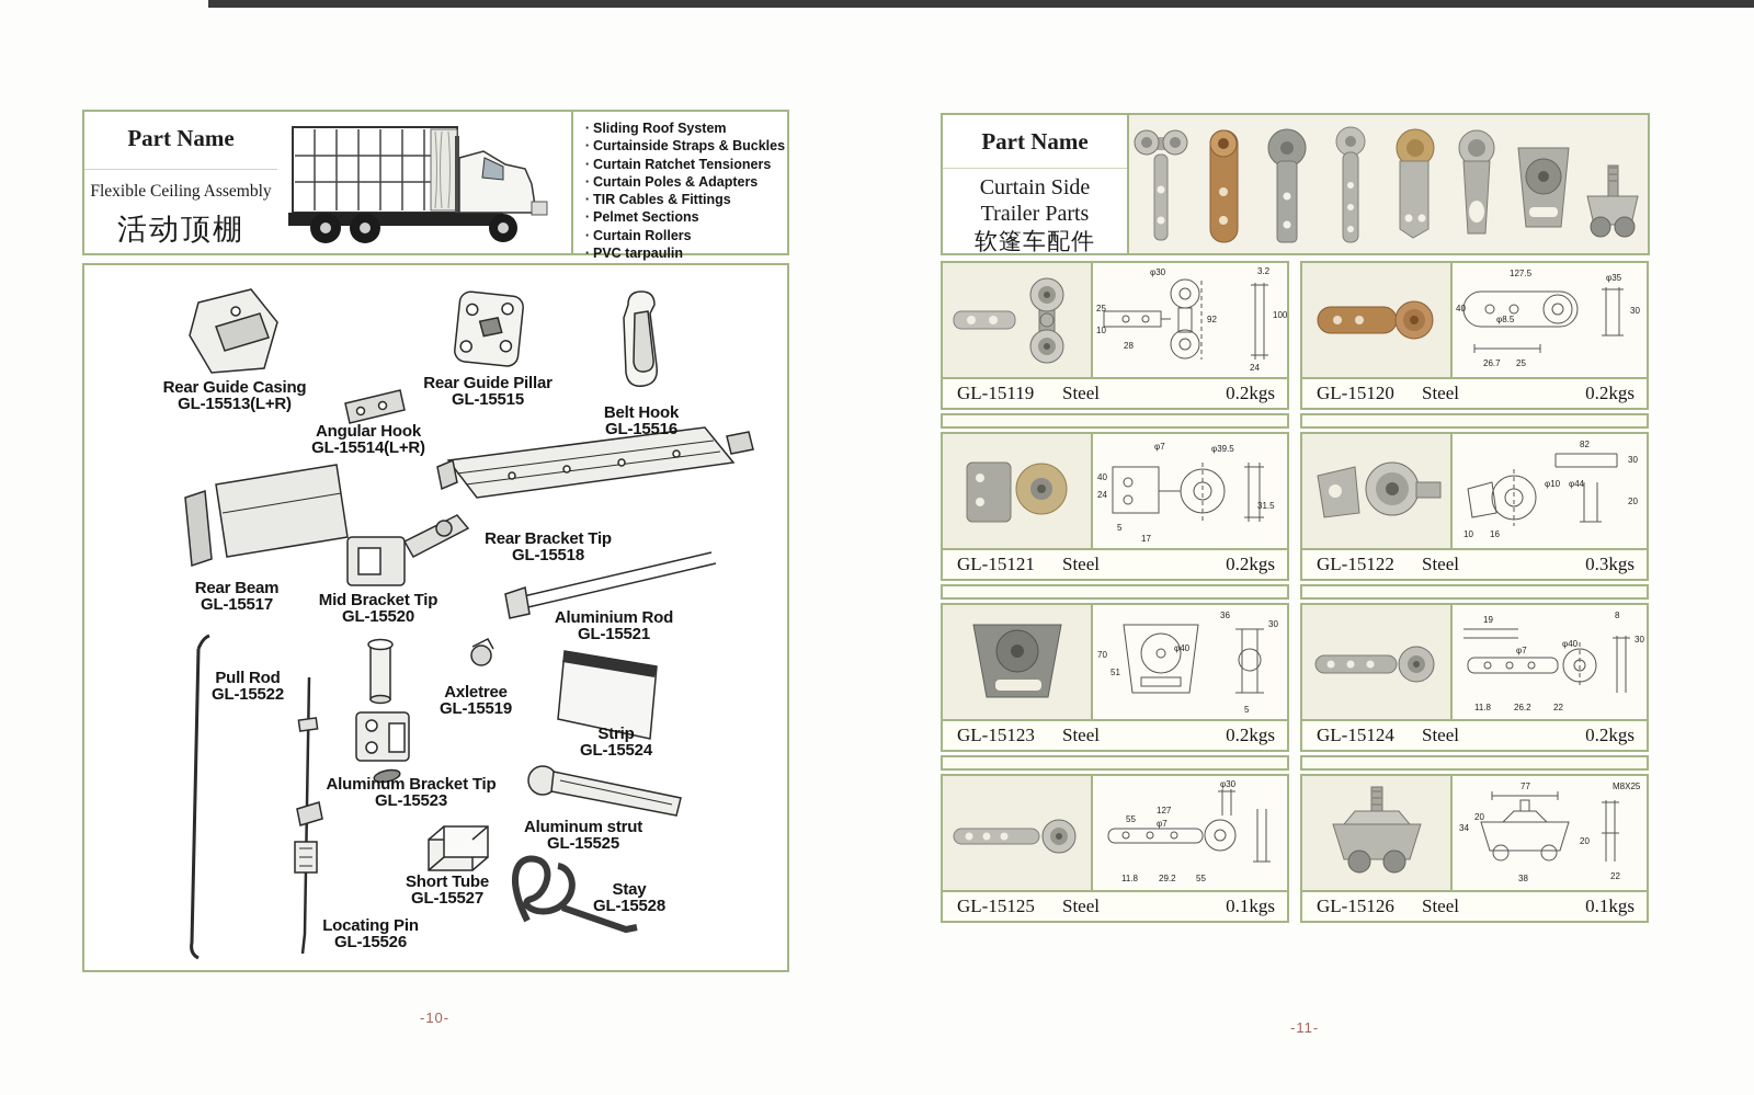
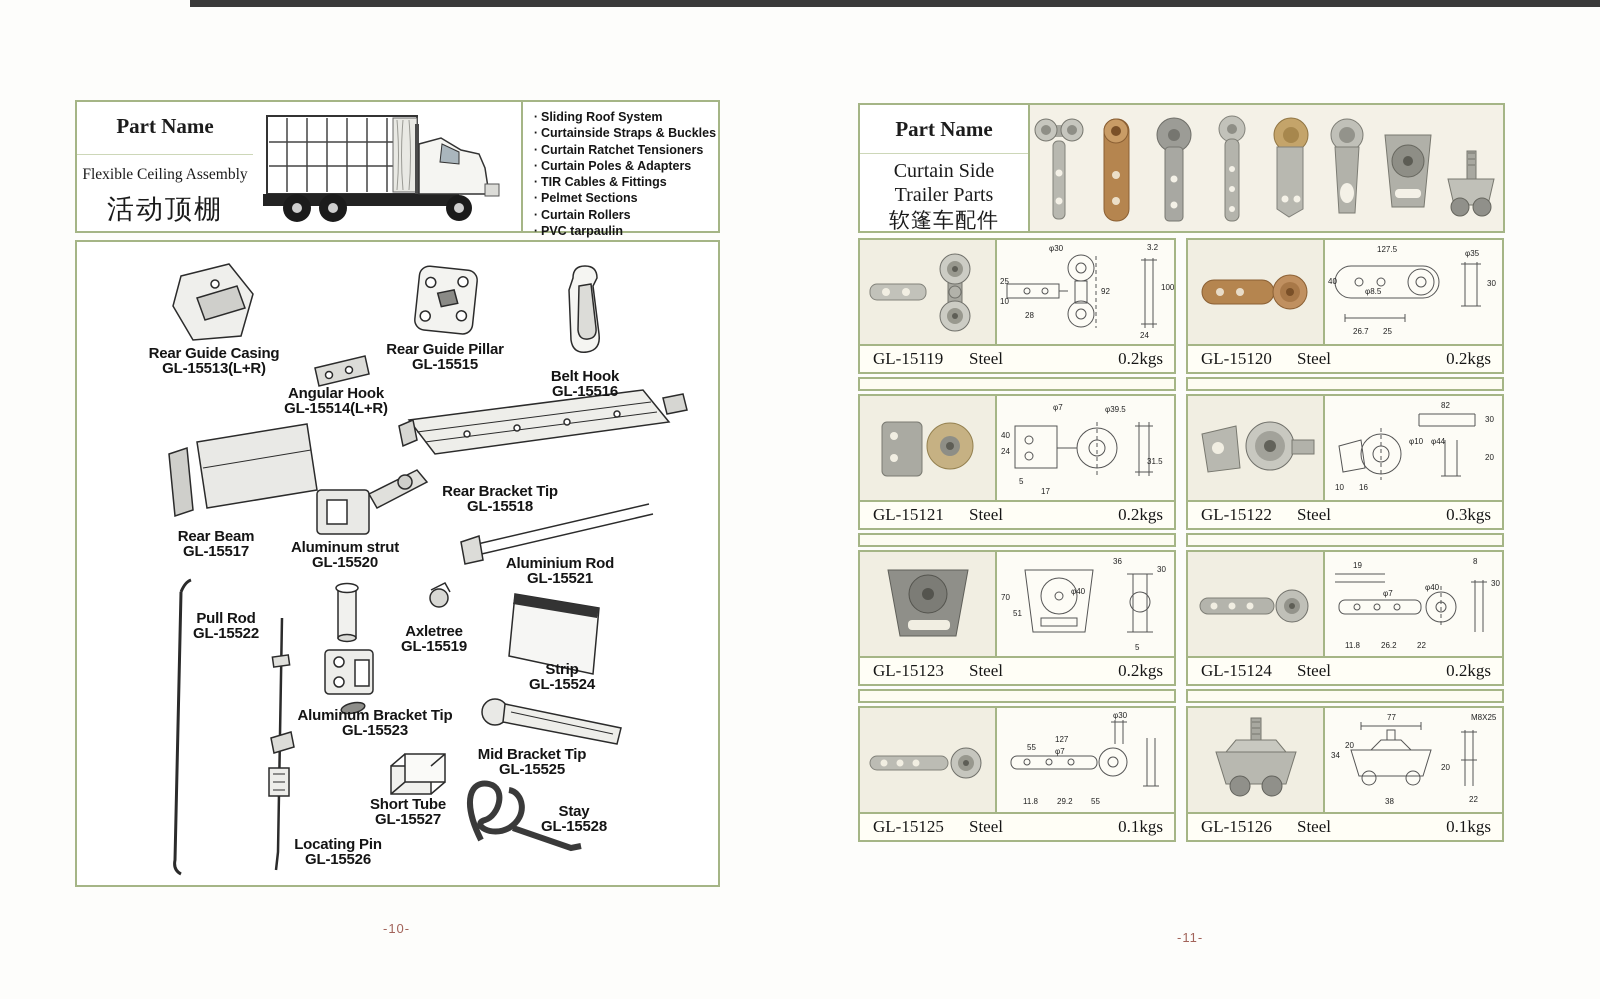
  Part Name
  Flexible Ceiling Assembly
  活动顶棚
  · Sliding Roof System
  · Curtainside Straps & Buckles
  · Curtain Ratchet Tensioners
  · Curtain Poles & Adapters
  · TIR Cables & Fittings
  · Pelmet Sections
  · Curtain Rollers
  · PVC tarpaulin
  Rear Guide Casing
  GL-15513(L+R)
  Angular Hook
  GL-15514(L+R)
  Rear Guide Pillar
  GL-15515
  Belt Hook
  GL-15516
  Rear Beam
  GL-15517
  Rear Bracket Tip
  GL-15518
  Axletree
  GL-15519
- Mid Bracket Tip
+ Aluminum strut
  GL-15520
  Aluminium Rod
  GL-15521
  Pull Rod
  GL-15522
  Aluminum Bracket Tip
  GL-15523
  Strip
  GL-15524
- Aluminum strut
+ Mid Bracket Tip
  GL-15525
  Locating Pin
  GL-15526
  Short Tube
  GL-15527
  Stay
  GL-15528
  -10-
  Part Name
  Curtain Side
  Trailer Parts
  软篷车配件
  φ30
  3.2
  25
  10
  28
  92
  24
  100
  GL-15119
  Steel
  0.2kgs
  φ7
  φ39.5
  40
  24
  5
  17
  31.5
  GL-15121
  Steel
  0.2kgs
  70
  51
  φ40
  30
  36
  5
  GL-15123
  Steel
  0.2kgs
  φ30
  127
  φ7
  55
  11.8
  29.2
  55
  GL-15125
  Steel
  0.1kgs
  127.5
  40
  φ8.5
  φ35
  30
  26.7
  25
  GL-15120
  Steel
  0.2kgs
  82
  30
  φ10
  φ44
  20
  10
  16
  GL-15122
  Steel
  0.3kgs
  8
  30
  19
  φ7
  φ40
  11.8
  26.2
  22
  GL-15124
  Steel
  0.2kgs
  77
  M8X25
  34
  20
  20
  38
  22
  GL-15126
  Steel
  0.1kgs
  -11-
